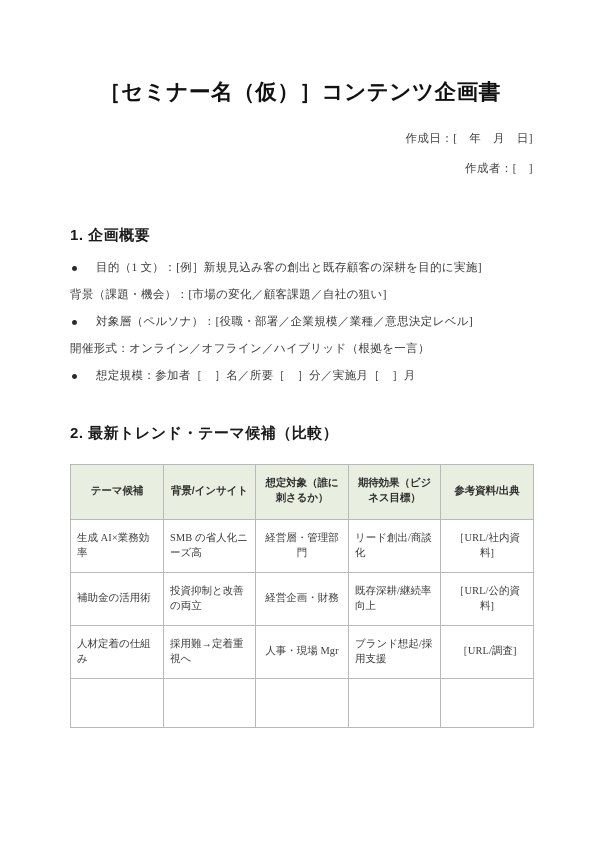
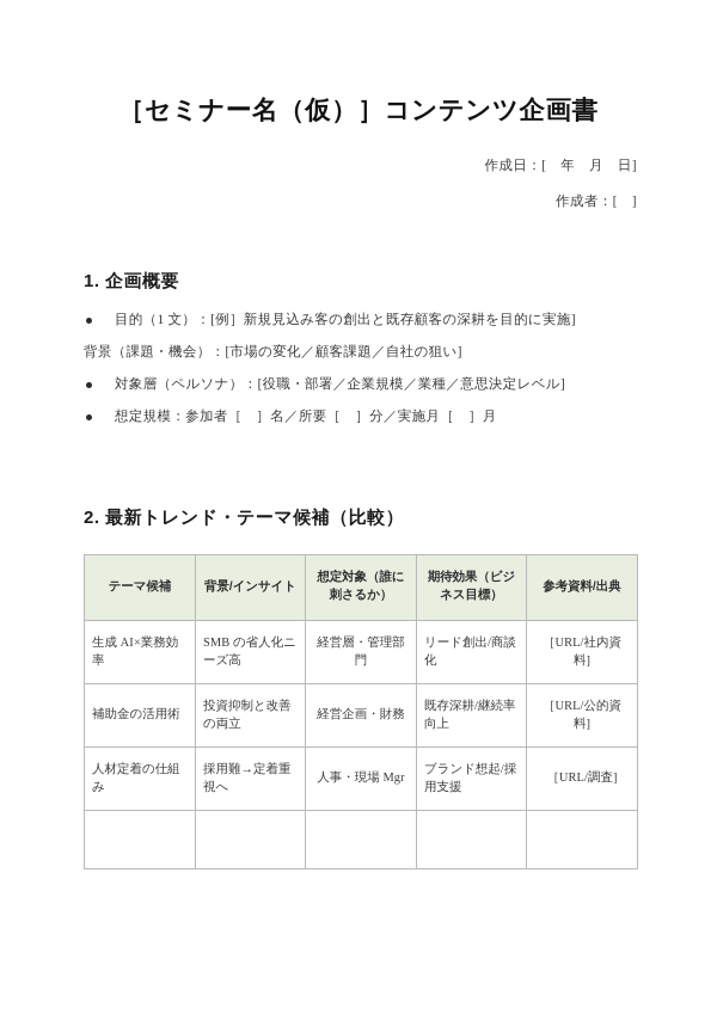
  ［セミナー名（仮）］コンテンツ企画書
  作成日：[ 年 月 日]
  作成者：[ ]
  1. 企画概要
  目的（1 文）：[例］新規見込み客の創出と既存顧客の深耕を目的に実施]
  背景（課題・機会）：[市場の変化／顧客課題／自社の狙い]
  対象層（ペルソナ）：[役職・部署／企業規模／業種／意思決定レベル]
- 開催形式：オンライン／オフライン／ハイブリッド（根拠を一言）
  想定規模：参加者［ ］名／所要［ ］分／実施月［ ］月
  2. 最新トレンド・テーマ候補（比較）
  テーマ候補	背景/インサイト	想定対象（誰に刺さるか）	期待効果（ビジネス目標）	参考資料/出典
  生成 AI×業務効率	SMB の省人化ニーズ高	経営層・管理部門	リード創出/商談化	［URL/社内資料]
  補助金の活用術	投資抑制と改善の両立	経営企画・財務	既存深耕/継続率向上	［URL/公的資料]
  人材定着の仕組み	採用難→定着重視へ	人事・現場 Mgr	ブランド想起/採用支援	［URL/調査]
